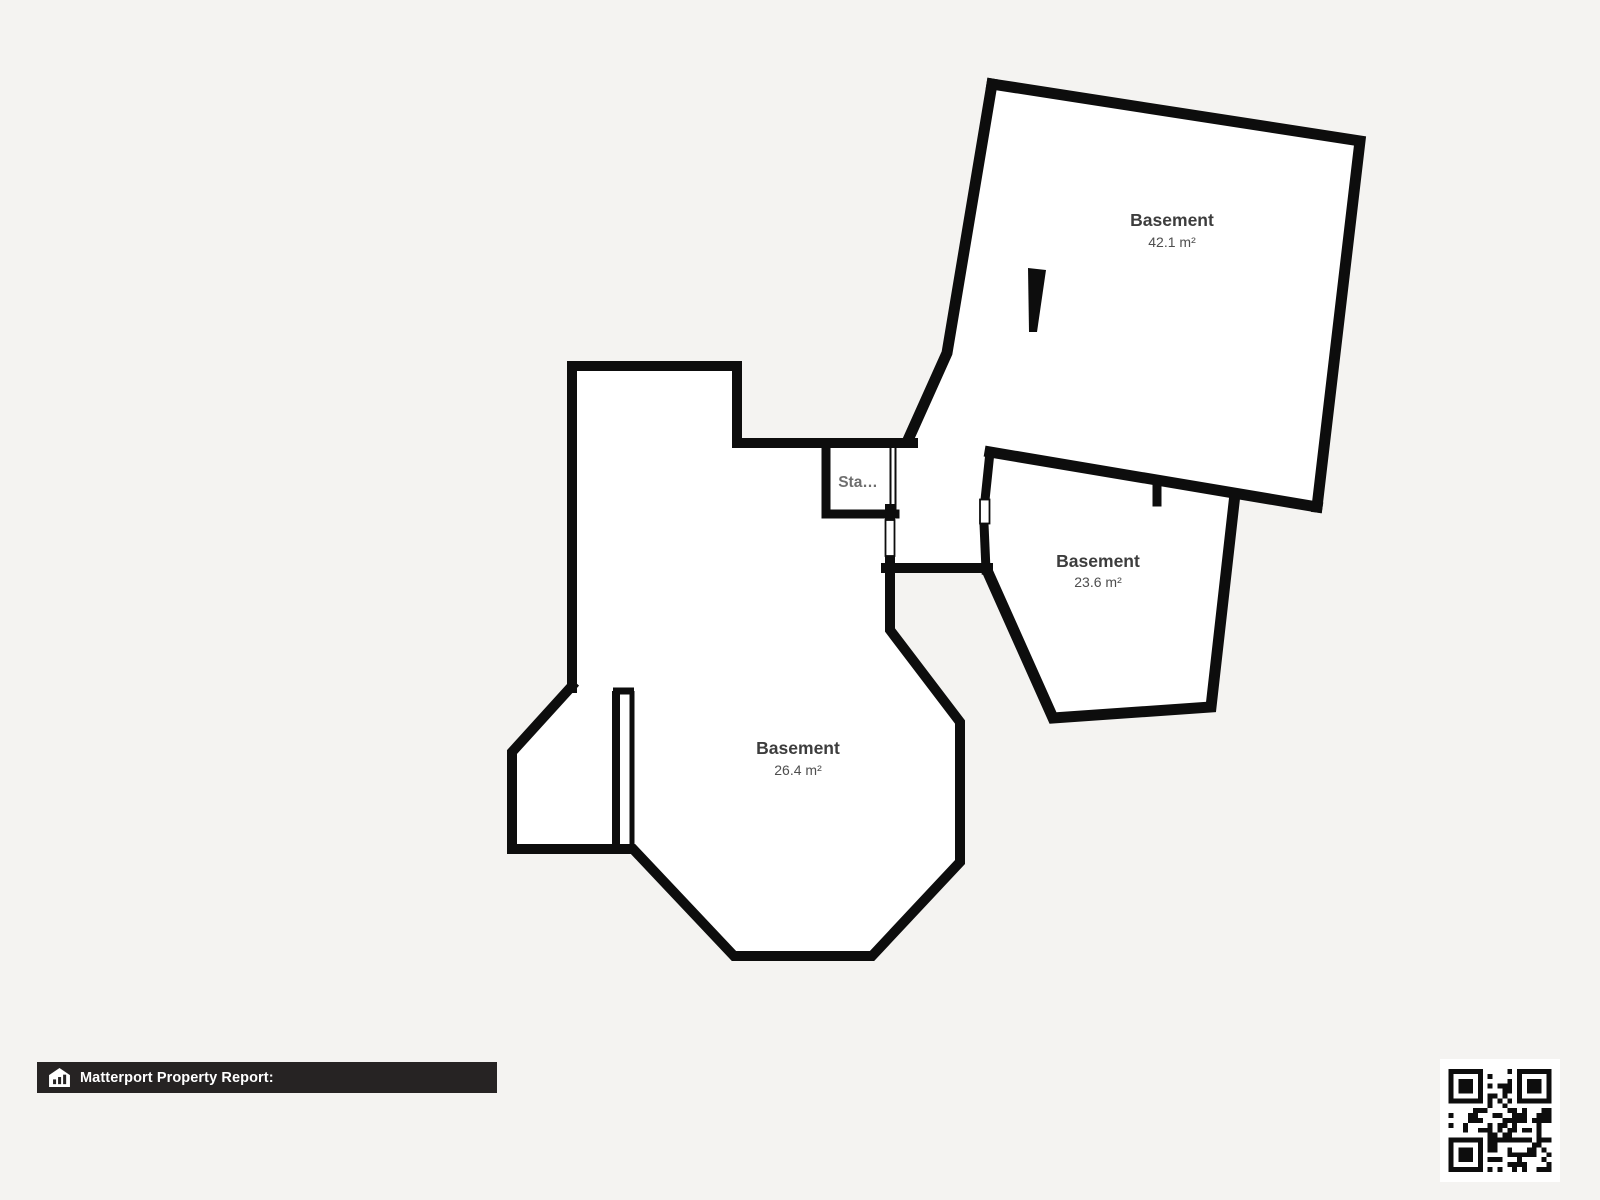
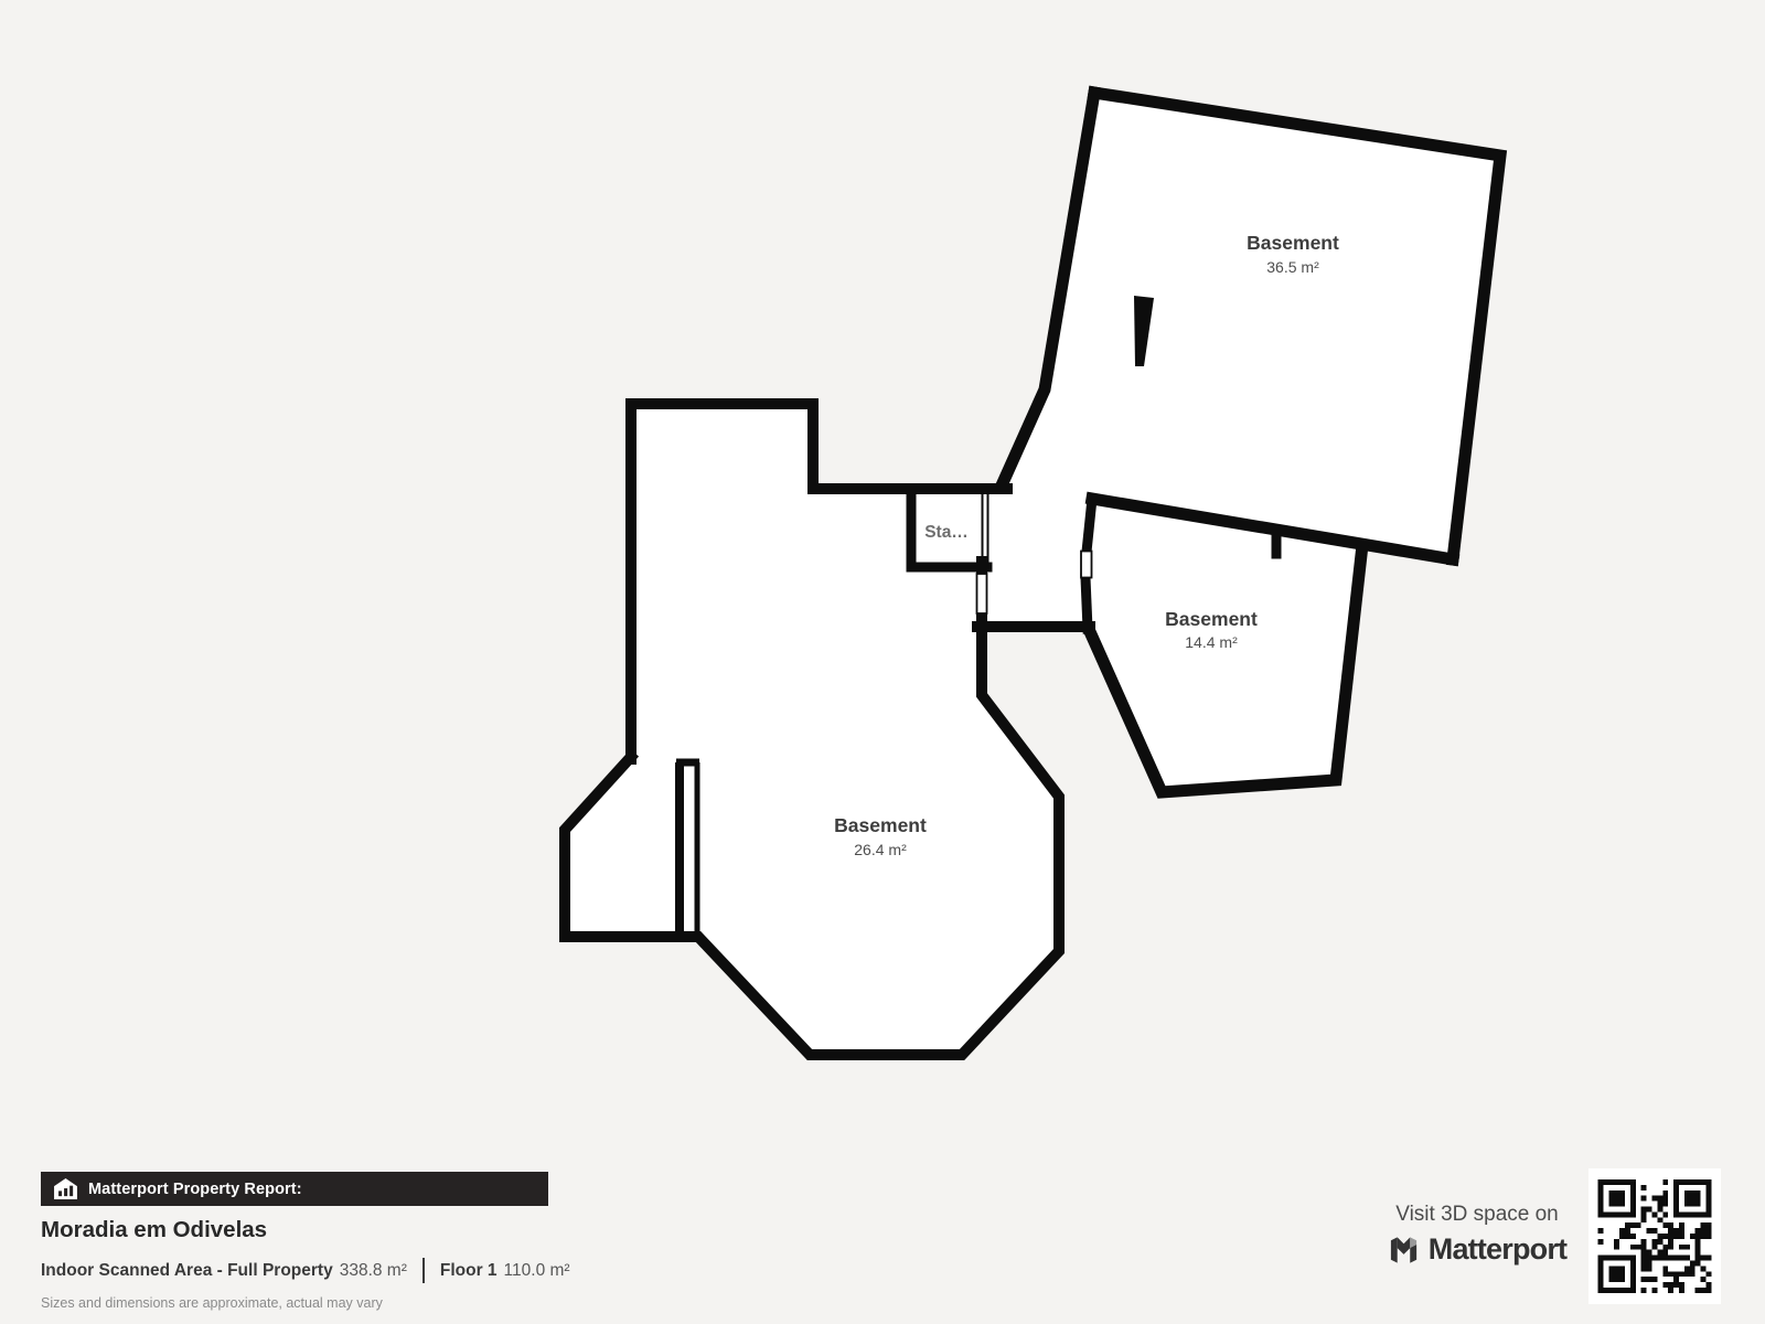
  Basement
- 42.1 m²
+ 36.5 m²
  Basement
- 23.6 m²
+ 14.4 m²
  Basement
  26.4 m²
  Sta…
  Matterport Property Report:
+ Moradia em Odivelas
+ Indoor Scanned Area - Full Property
+ 338.8 m²
+ Floor 1
+ 110.0 m²
+ Sizes and dimensions are approximate, actual may vary
+ Visit 3D space on
+ Matterport
